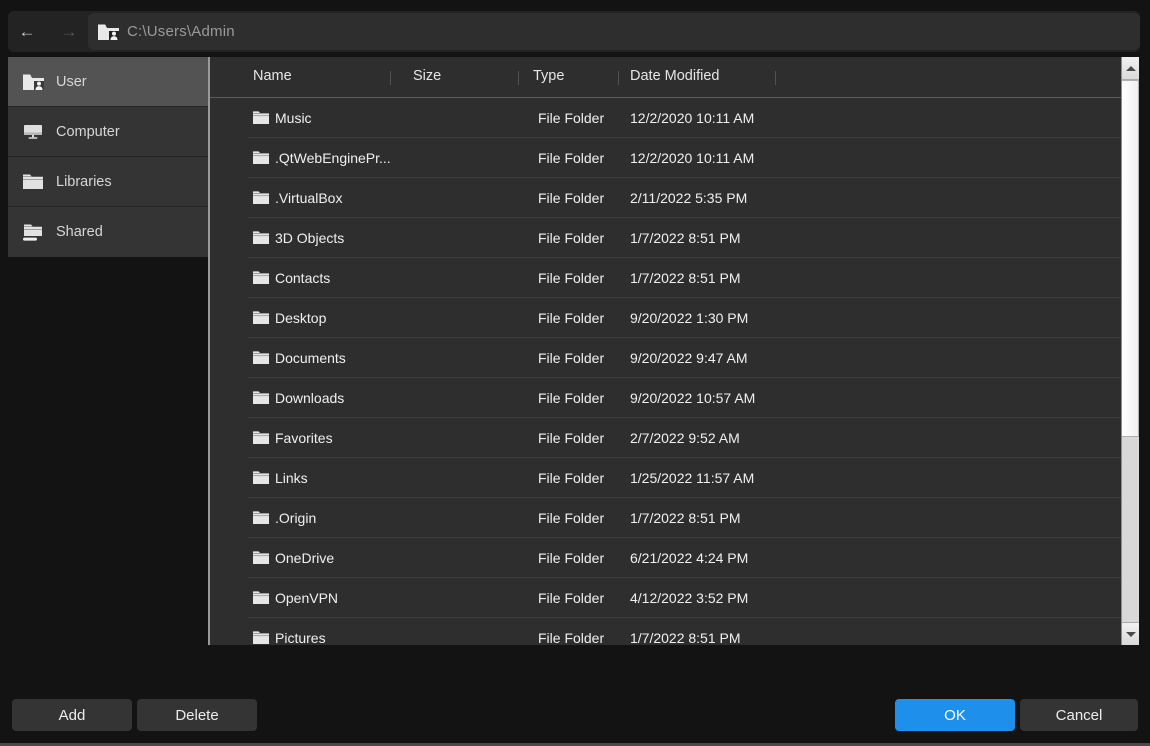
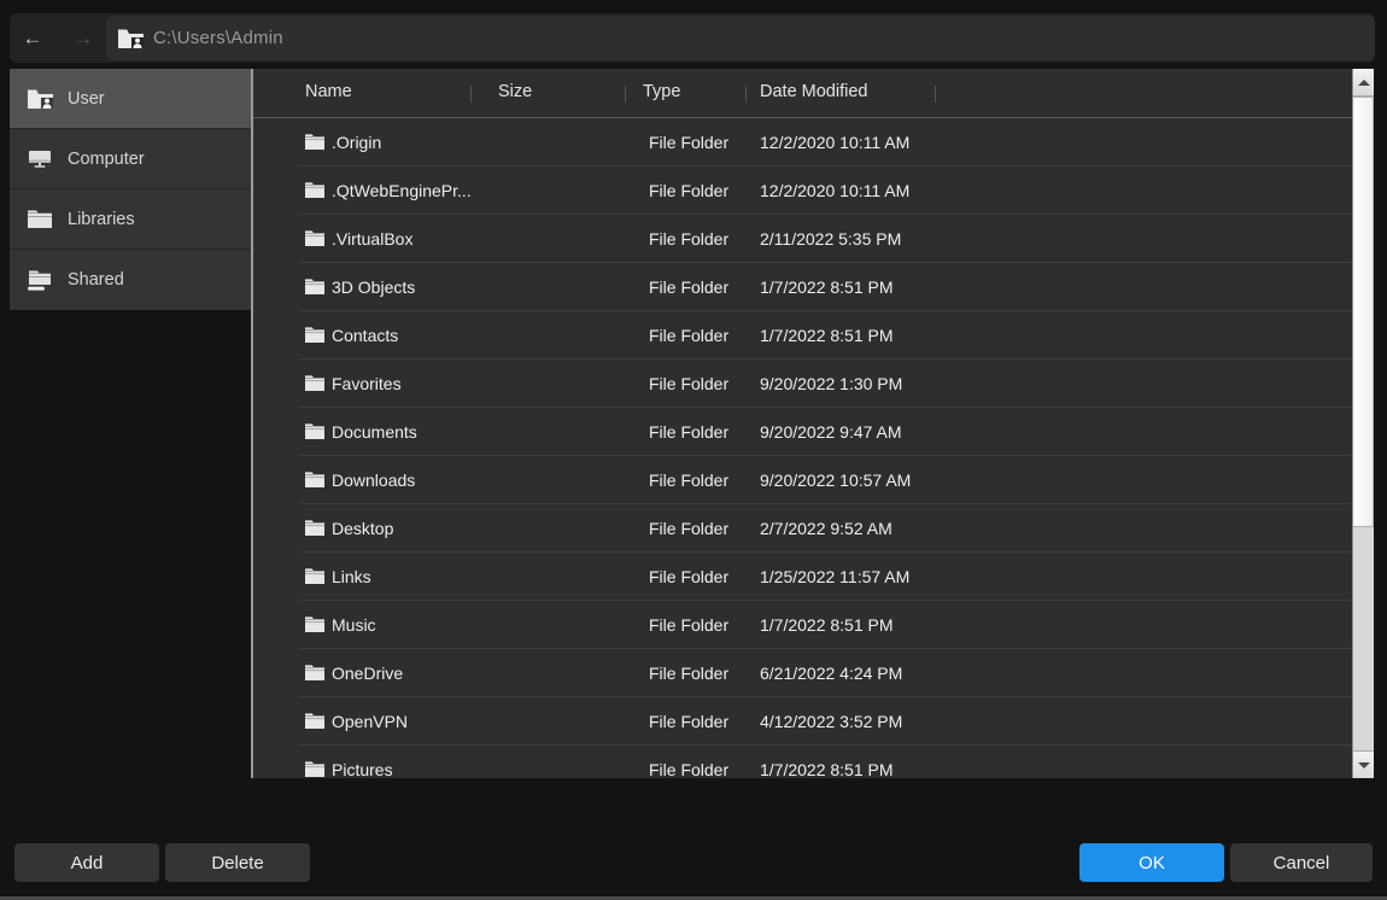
  ←
  →
  C:\Users\Admin
  User
  Computer
  Libraries
  Shared
  Name
  Size
  Type
  Date Modified
- Music
+ .Origin
  File Folder
  12/2/2020 10:11 AM
  .QtWebEnginePr...
  File Folder
  12/2/2020 10:11 AM
  .VirtualBox
  File Folder
  2/11/2022 5:35 PM
  3D Objects
  File Folder
  1/7/2022 8:51 PM
  Contacts
  File Folder
  1/7/2022 8:51 PM
- Desktop
+ Favorites
  File Folder
  9/20/2022 1:30 PM
  Documents
  File Folder
  9/20/2022 9:47 AM
  Downloads
  File Folder
  9/20/2022 10:57 AM
- Favorites
+ Desktop
  File Folder
  2/7/2022 9:52 AM
  Links
  File Folder
  1/25/2022 11:57 AM
- .Origin
+ Music
  File Folder
  1/7/2022 8:51 PM
  OneDrive
  File Folder
  6/21/2022 4:24 PM
  OpenVPN
  File Folder
  4/12/2022 3:52 PM
  Pictures
  File Folder
  1/7/2022 8:51 PM
  Add
  Delete
  OK
  Cancel
